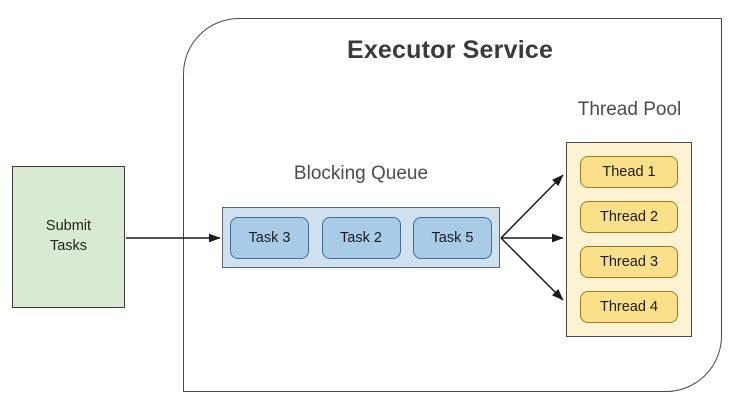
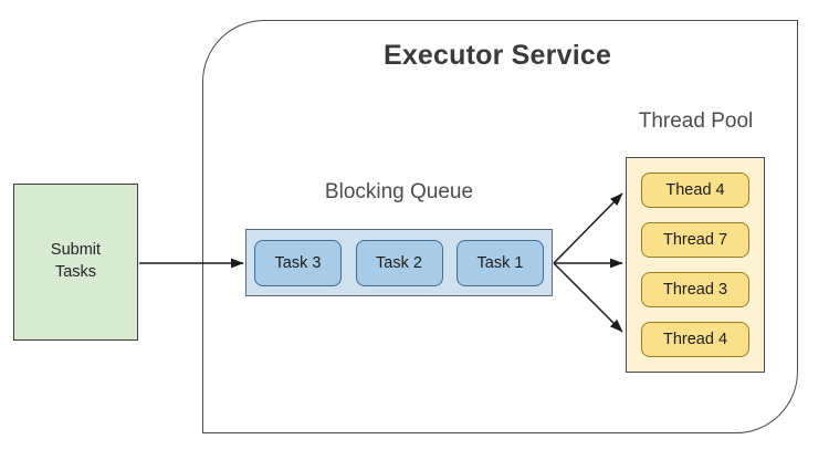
  Executor Service
  Submit
  Tasks
  Blocking Queue
  Task 3
  Task 2
- Task 5
+ Task 1
  Thread Pool
- Thead 1
+ Thead 4
- Thread 2
+ Thread 7
  Thread 3
  Thread 4
